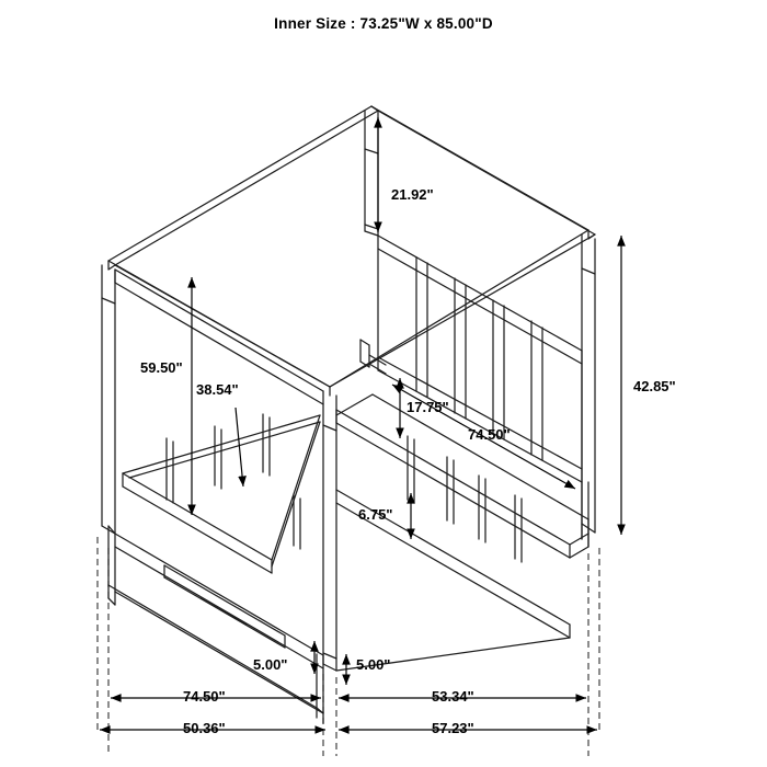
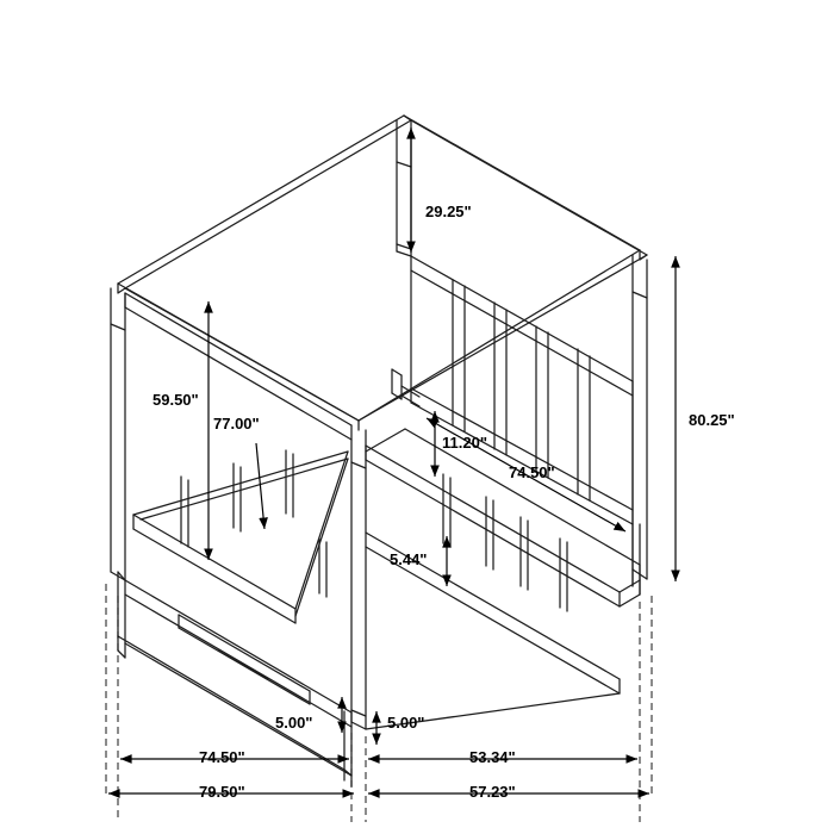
- Inner Size : 73.25"W x 85.00"D
- 21.92"
+ 29.25"
- 42.85"
+ 80.25"
  59.50"
- 38.54"
+ 77.00"
- 17.75"
+ 11.20"
  74.50"
- 6.75"
+ 5.44"
  5.00"
  5.00"
  74.50"
  53.34"
- 50.36"
+ 79.50"
  57.23"
